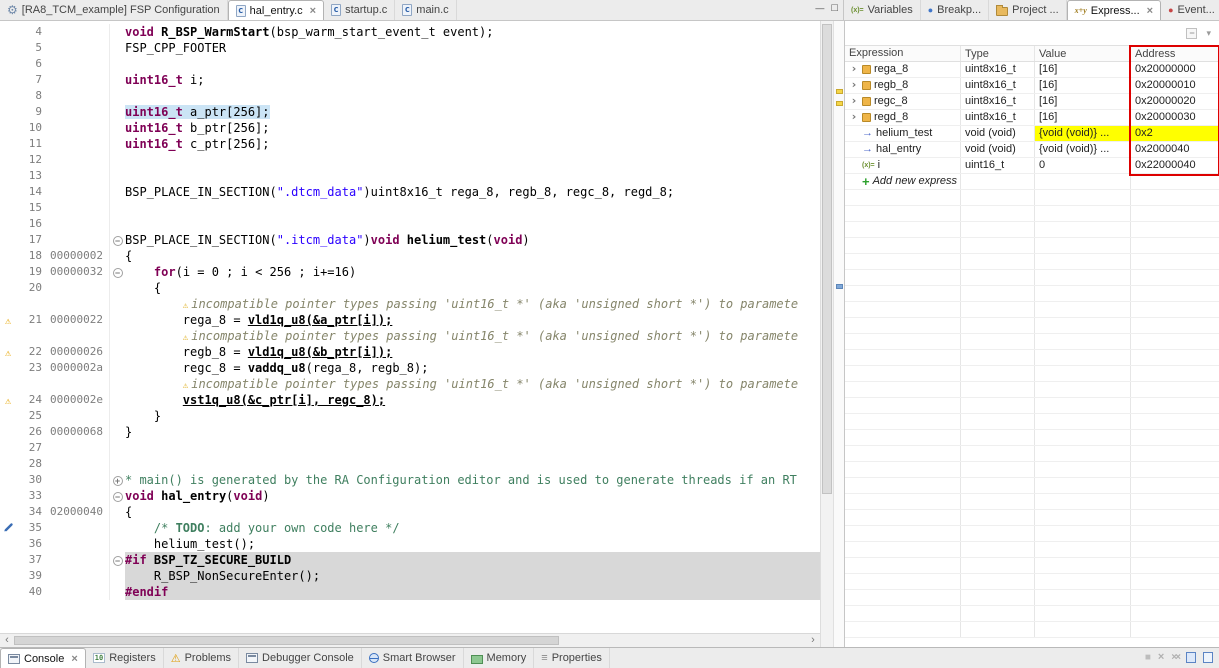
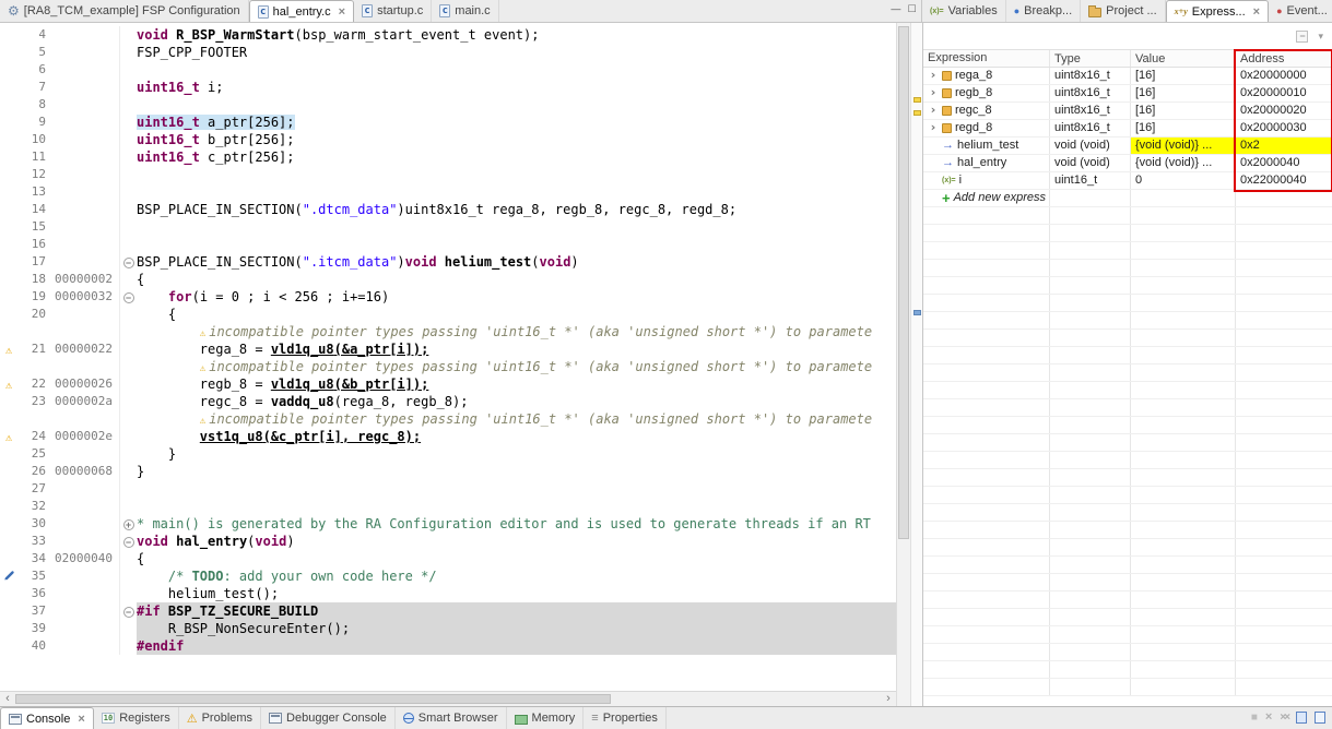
  [RA8_TCM_example] FSP Configuration
  hal_entry.c
  ×
  startup.c
  main.c
  Variables
  Breakp...
  Project ...
  Express...
  ×
  Event...
  4
  void R_BSP_WarmStart(bsp_warm_start_event_t event);
  5
  FSP_CPP_FOOTER
  6
  7
  uint16_t i;
  8
  9
  uint16_t a_ptr[256];
  10
  uint16_t b_ptr[256];
  11
  uint16_t c_ptr[256];
  12
  13
  14
  BSP_PLACE_IN_SECTION(".dtcm_data")uint8x16_t rega_8, regb_8, regc_8, regd_8;
  15
  16
  17
  −
  BSP_PLACE_IN_SECTION(".itcm_data")void helium_test(void)
  18
  00000002
  {
  19
  00000032
  −
  for(i = 0 ; i < 256 ; i+=16)
  20
  {
  incompatible pointer types passing 'uint16_t *' (aka 'unsigned short *') to paramete
  21
  00000022
  rega_8 = vld1q_u8(&a_ptr[i]);
  incompatible pointer types passing 'uint16_t *' (aka 'unsigned short *') to paramete
  22
  00000026
  regb_8 = vld1q_u8(&b_ptr[i]);
  23
  0000002a
  regc_8 = vaddq_u8(rega_8, regb_8);
  incompatible pointer types passing 'uint16_t *' (aka 'unsigned short *') to paramete
  24
  0000002e
  vst1q_u8(&c_ptr[i], regc_8);
  25
  }
  26
  00000068
  }
  27
- 28
+ 32
  30
  +
  * main() is generated by the RA Configuration editor and is used to generate threads if an RT
  33
  −
  void hal_entry(void)
  34
  02000040
  {
  35
  /* TODO: add your own code here */
  36
  helium_test();
  37
  −
  #if BSP_TZ_SECURE_BUILD
  39
  R_BSP_NonSecureEnter();
  40
  #endif
  Expression
  Type
  Value
  Address
  rega_8
  uint8x16_t
  [16]
  0x20000000
  regb_8
  uint8x16_t
  [16]
  0x20000010
  regc_8
  uint8x16_t
  [16]
  0x20000020
  regd_8
  uint8x16_t
  [16]
  0x20000030
  helium_test
  void (void)
  {void (void)} ...
  0x2
  hal_entry
  void (void)
  {void (void)} ...
  0x2000040
  i
  uint16_t
  0
  0x22000040
  Add new express
  Console
  ×
  Registers
  Problems
  Debugger Console
  Smart Browser
  Memory
  Properties
